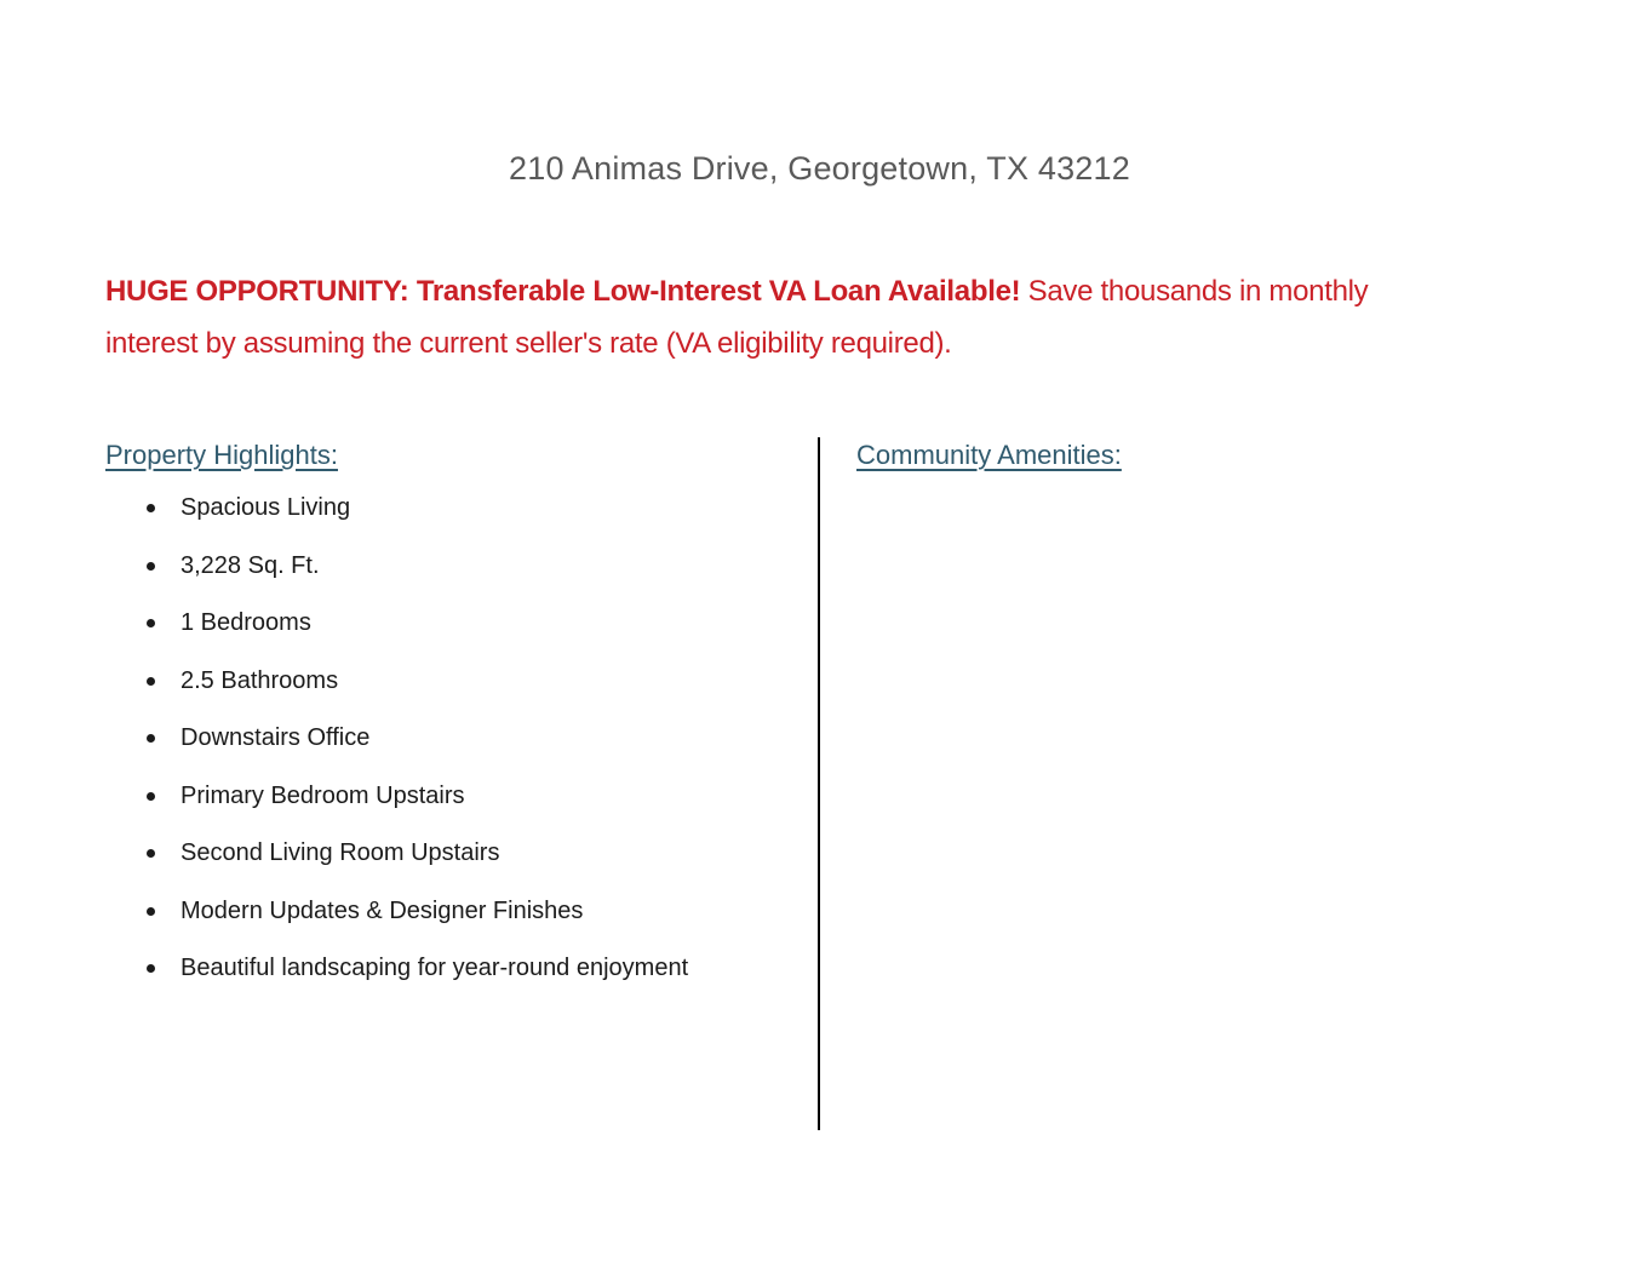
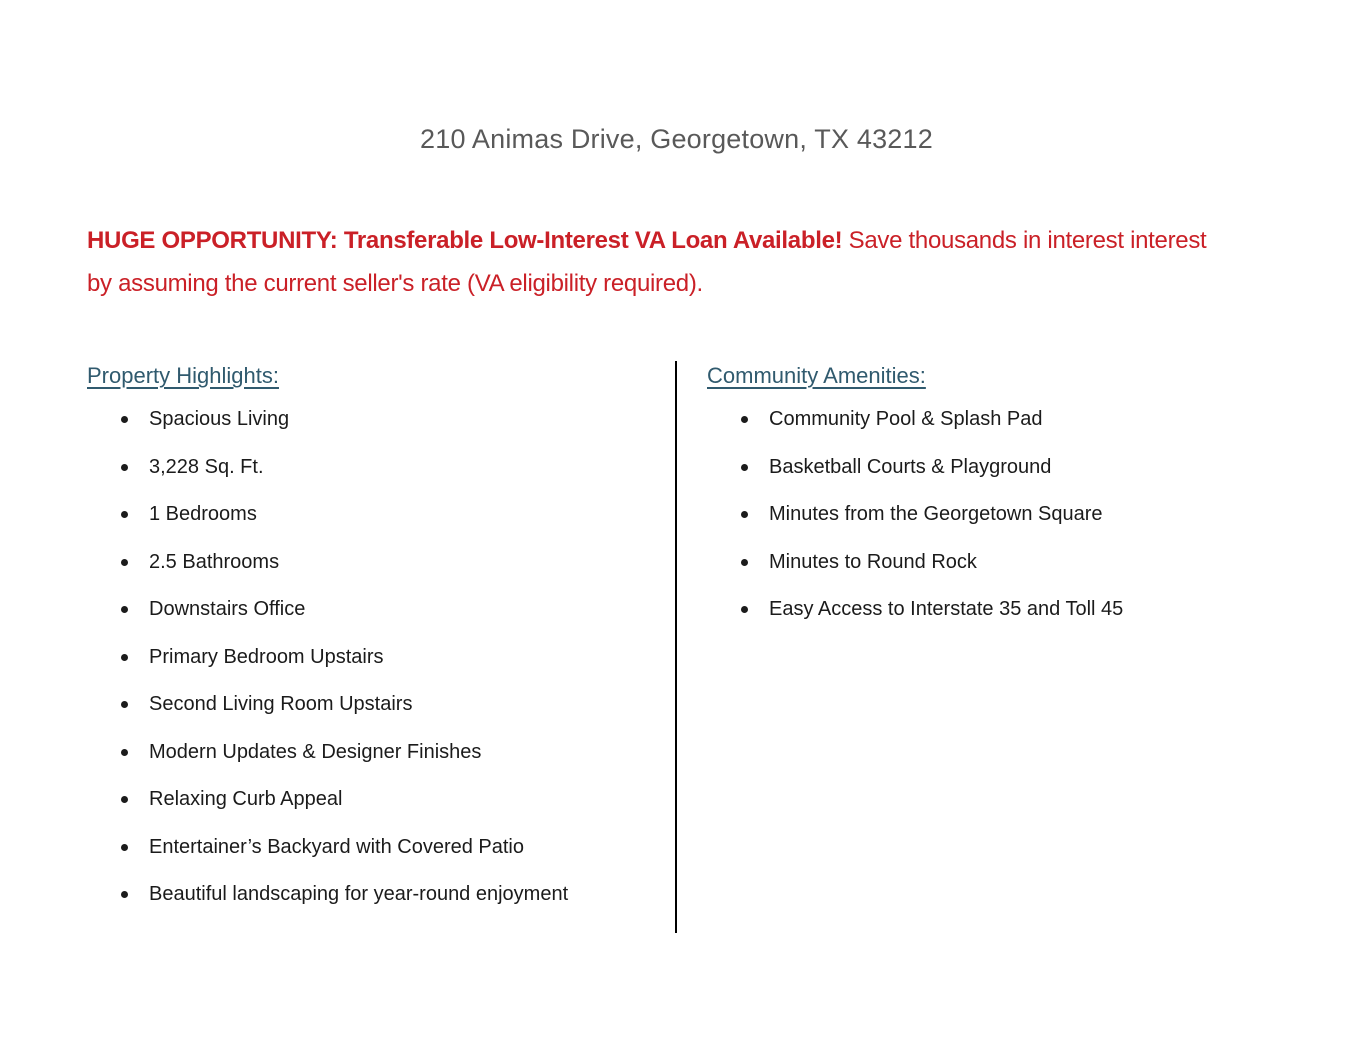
  210 Animas Drive, Georgetown, TX 43212
- HUGE OPPORTUNITY: Transferable Low-Interest VA Loan Available! Save thousands in monthly interest by assuming the current seller's rate (VA eligibility required).
+ HUGE OPPORTUNITY: Transferable Low-Interest VA Loan Available! Save thousands in interest interest by assuming the current seller's rate (VA eligibility required).
  Property Highlights:
  Spacious Living
  3,228 Sq. Ft.
  1 Bedrooms
  2.5 Bathrooms
  Downstairs Office
  Primary Bedroom Upstairs
  Second Living Room Upstairs
  Modern Updates & Designer Finishes
+ Relaxing Curb Appeal
+ Entertainer’s Backyard with Covered Patio
  Beautiful landscaping for year-round enjoyment
  Community Amenities:
+ Community Pool & Splash Pad
+ Basketball Courts & Playground
+ Minutes from the Georgetown Square
+ Minutes to Round Rock
+ Easy Access to Interstate 35 and Toll 45
